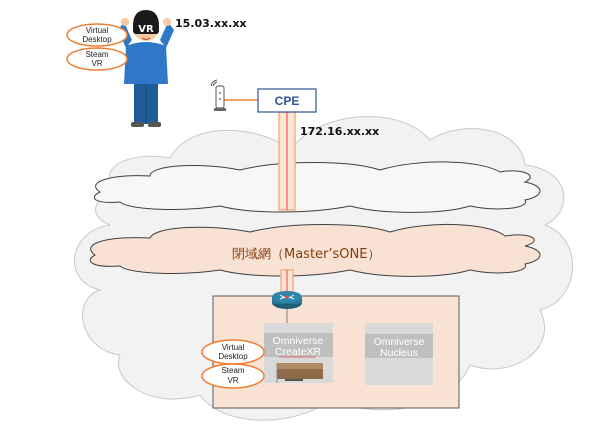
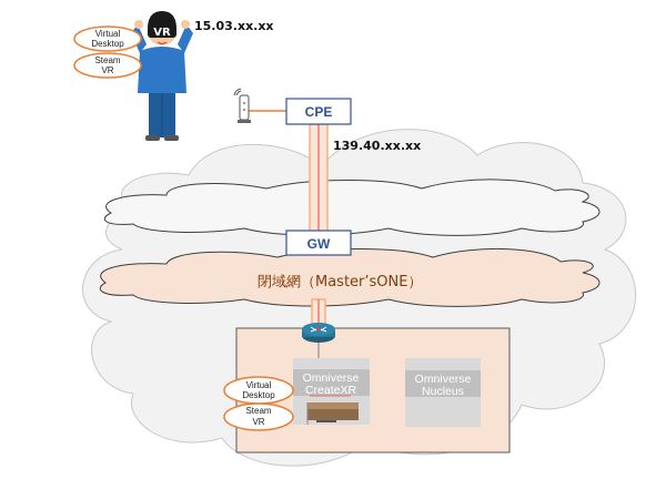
  Omniverse
  CreateXR
  Omniverse
  Nucleus
  Virtual
  Desktop
  Steam
  VR
  閉域網（Master’sONE）
+ GW
  CPE
- 172.16.xx.xx
+ 139.40.xx.xx
  VR
  15.03.xx.xx
  Virtual
  Desktop
  Steam
  VR
